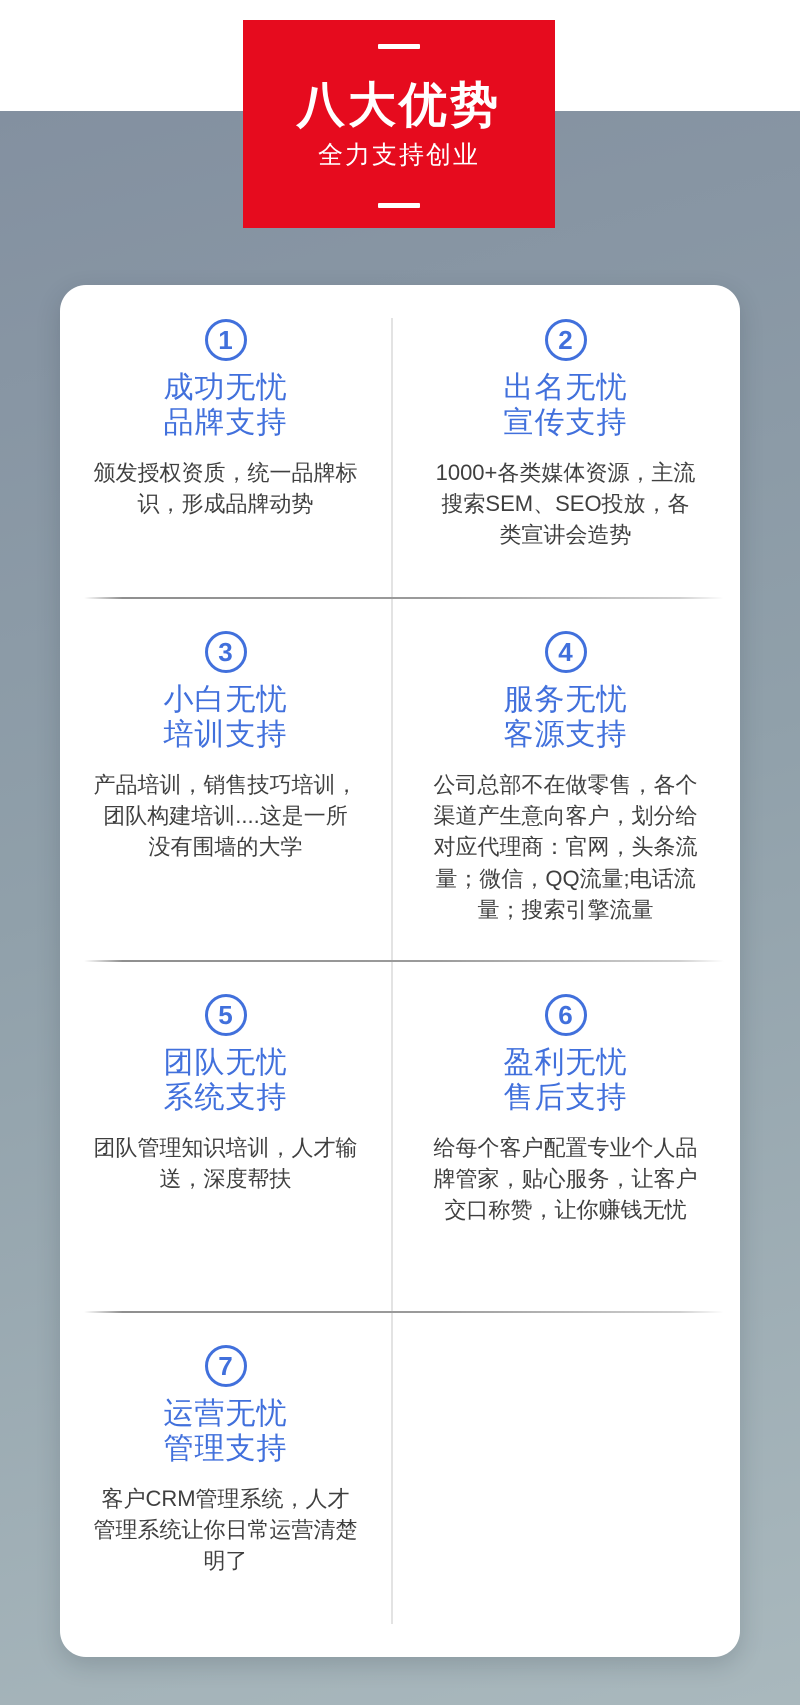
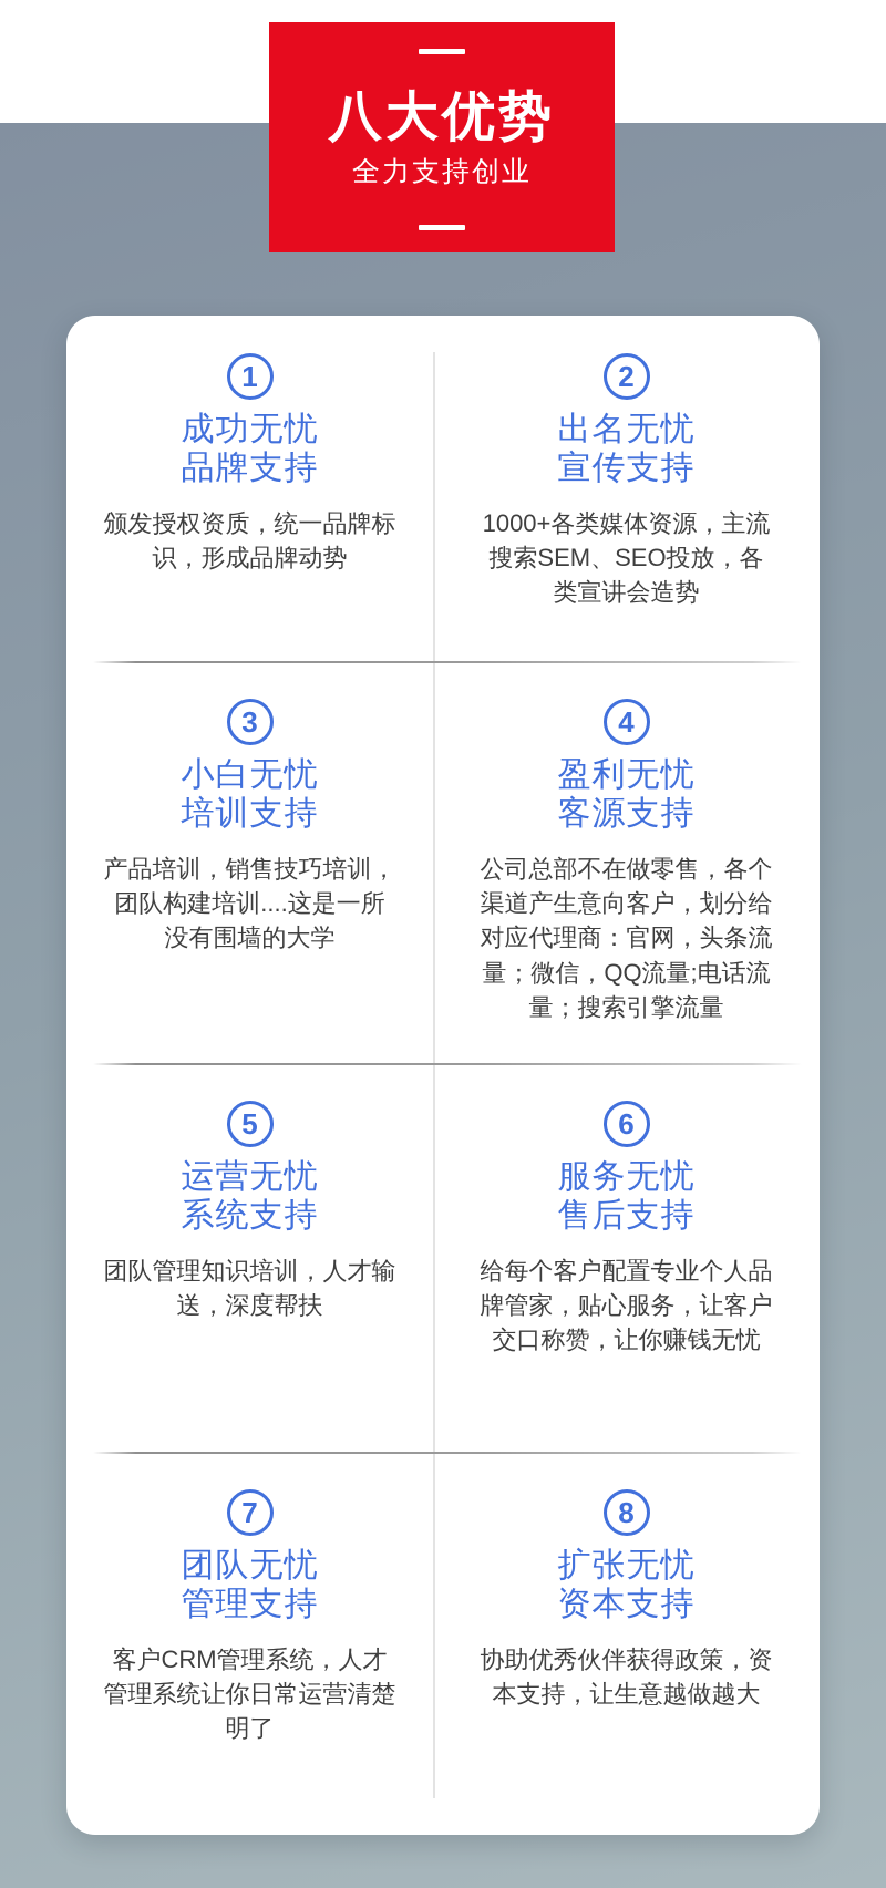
  八大优势
  全力支持创业
  1
  成功无忧
  品牌支持
  颁发授权资质，统一品牌标识，形成品牌动势
  2
  出名无忧
  宣传支持
  1000+各类媒体资源，主流搜索SEM、SEO投放，各类宣讲会造势
  3
  小白无忧
  培训支持
  产品培训，销售技巧培训，团队构建培训....这是一所没有围墙的大学
  4
- 服务无忧
+ 盈利无忧
  客源支持
  公司总部不在做零售，各个渠道产生意向客户，划分给对应代理商：官网，头条流量；微信，QQ流量;电话流量；搜索引擎流量
  5
- 团队无忧
+ 运营无忧
  系统支持
  团队管理知识培训，人才输送，深度帮扶
  6
- 盈利无忧
+ 服务无忧
  售后支持
  给每个客户配置专业个人品牌管家，贴心服务，让客户交口称赞，让你赚钱无忧
  7
- 运营无忧
+ 团队无忧
  管理支持
  客户CRM管理系统，人才管理系统让你日常运营清楚明了
+ 8
+ 扩张无忧
+ 资本支持
+ 协助优秀伙伴获得政策，资本支持，让生意越做越大
